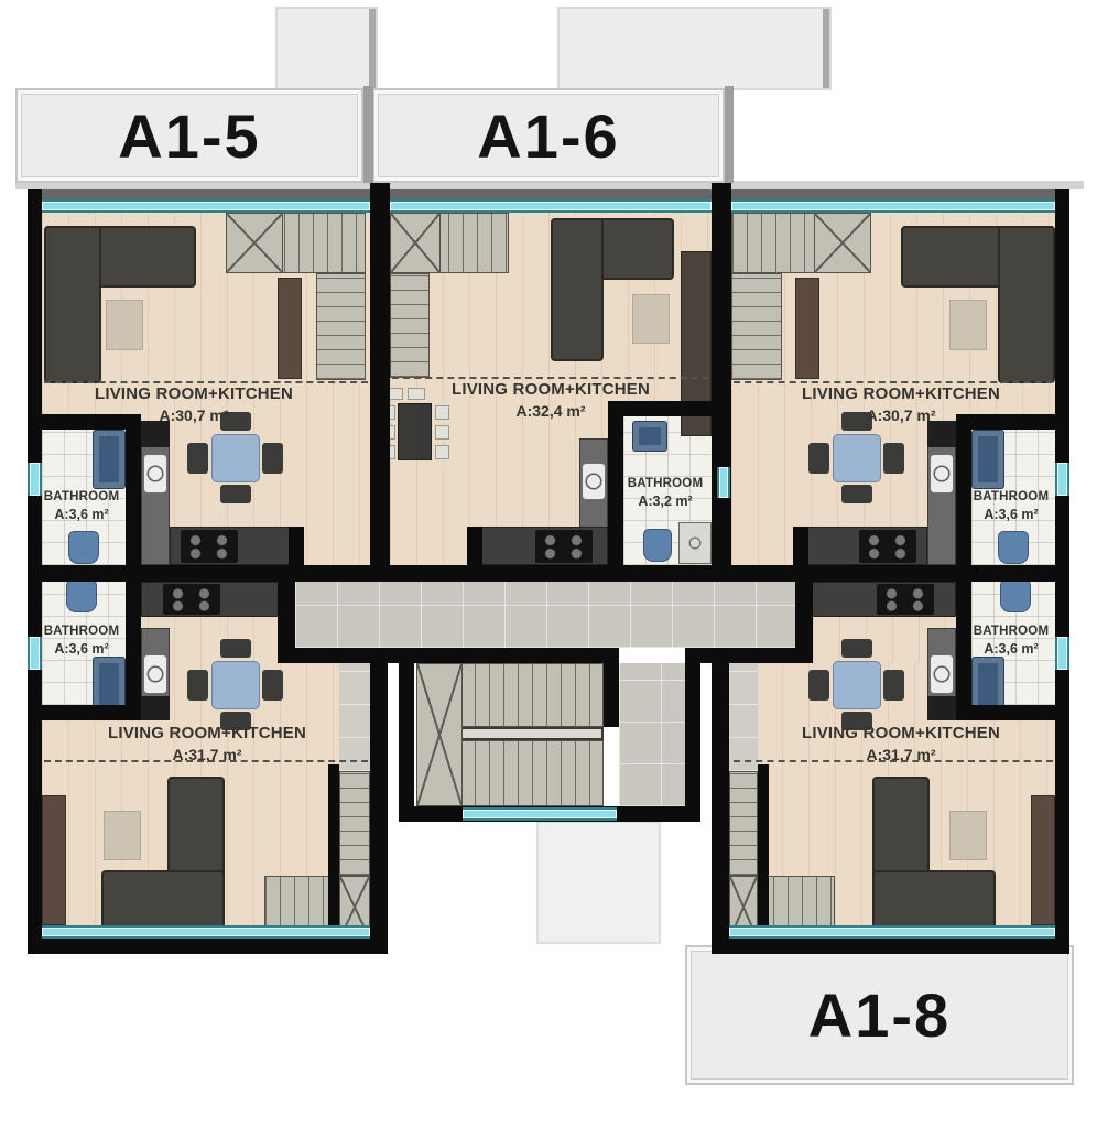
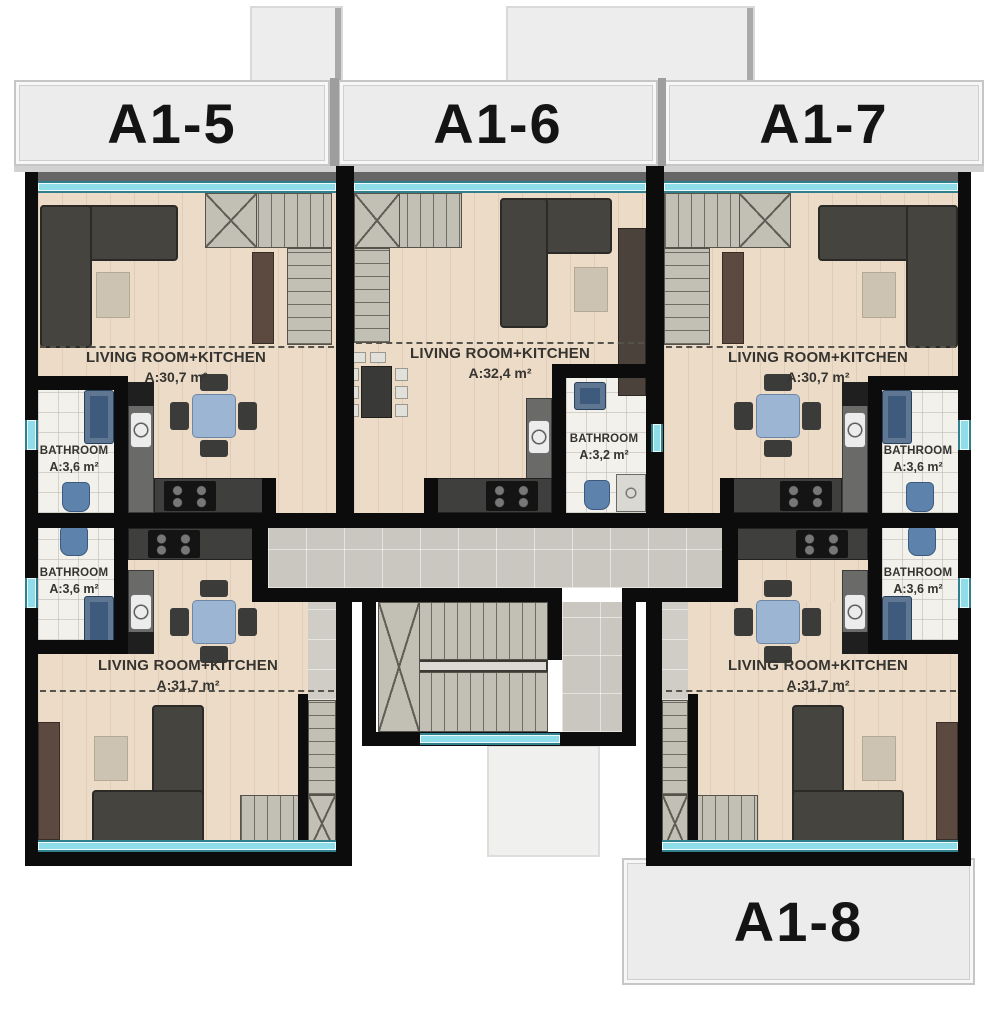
  A1-5
  A1-6
+ A1-7
  A1-8
  LIVING ROOM+KITCHEN
  A:30,7 m²
  LIVING ROOM+KITCHEN
  A:32,4 m²
  LIVING ROOM+KITCHEN
  A:30,7 m²
  LIVING ROOM+KITCHEN
  A:31,7 m²
  LIVING ROOM+KITCHEN
  A:31,7 m²
  BATHROOM
  A:3,6 m²
  BATHROOM
  A:3,2 m²
  BATHROOM
  A:3,6 m²
  BATHROOM
  A:3,6 m²
  BATHROOM
  A:3,6 m²
